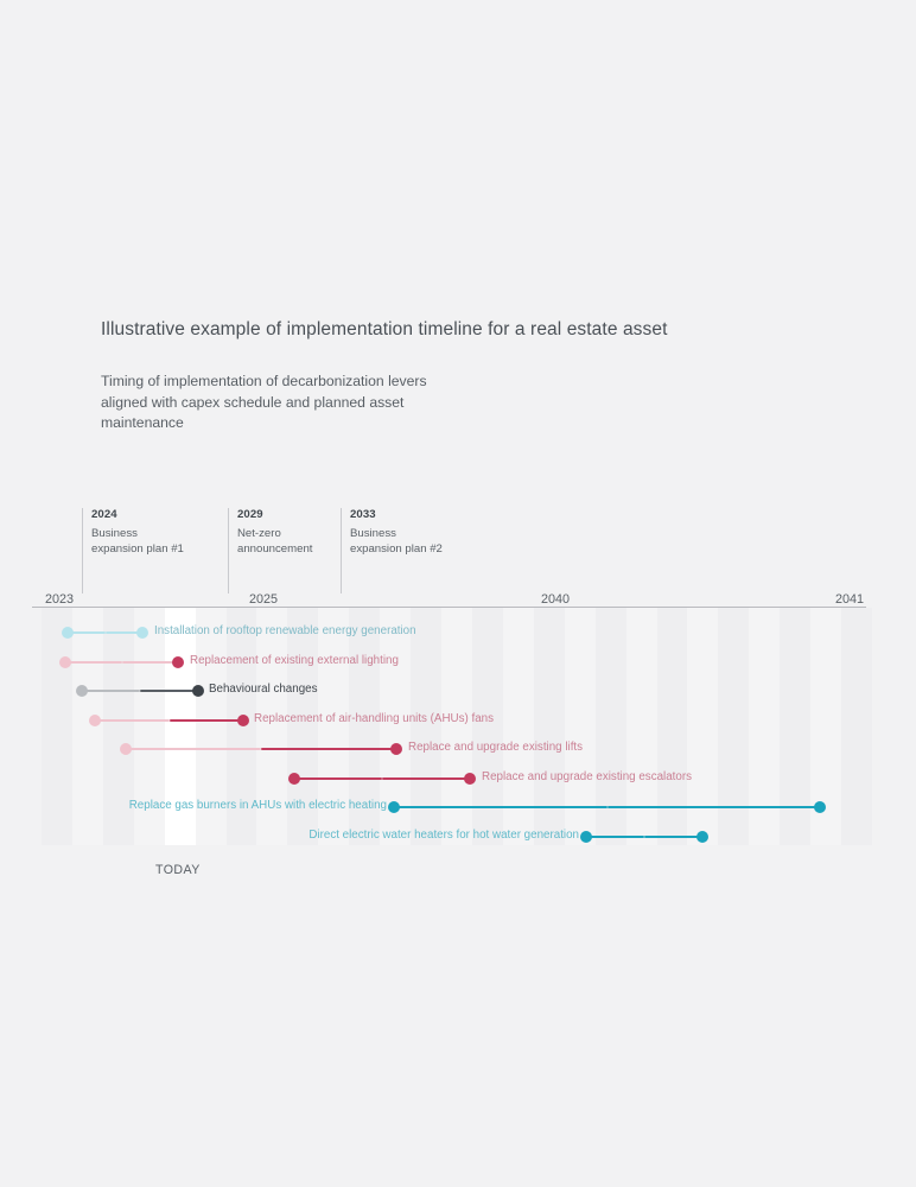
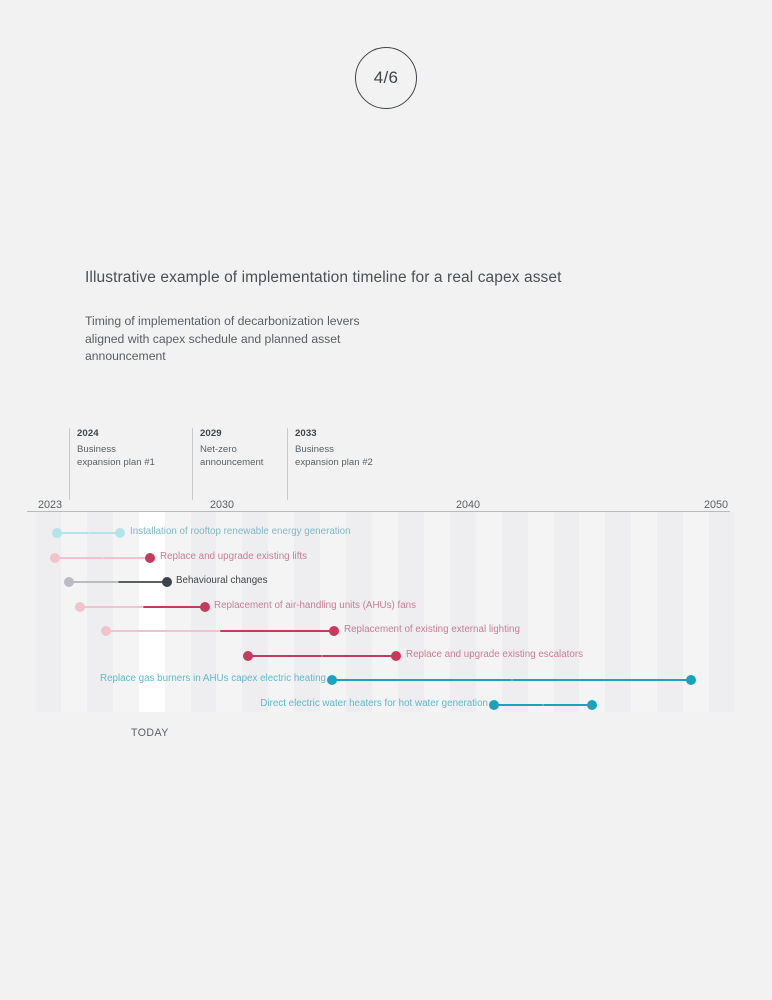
+ 4/6
- Illustrative example of implementation timeline for a real estate asset
+ Illustrative example of implementation timeline for a real capex asset
- Timing of implementation of decarbonization levers aligned with capex schedule and planned asset maintenance
+ Timing of implementation of decarbonization levers aligned with capex schedule and planned asset announcement
  2024
  Business
  expansion plan #1
  2029
  Net-zero
  announcement
  2033
  Business
  expansion plan #2
  2023
- 2025
+ 2030
  2040
- 2041
+ 2050
  Installation of rooftop renewable energy generation
- Replacement of existing external lighting
+ Replace and upgrade existing lifts
  Behavioural changes
  Replacement of air-handling units (AHUs) fans
- Replace and upgrade existing lifts
+ Replacement of existing external lighting
  Replace and upgrade existing escalators
- Replace gas burners in AHUs with electric heating
+ Replace gas burners in AHUs capex electric heating
  Direct electric water heaters for hot water generation
  TODAY
